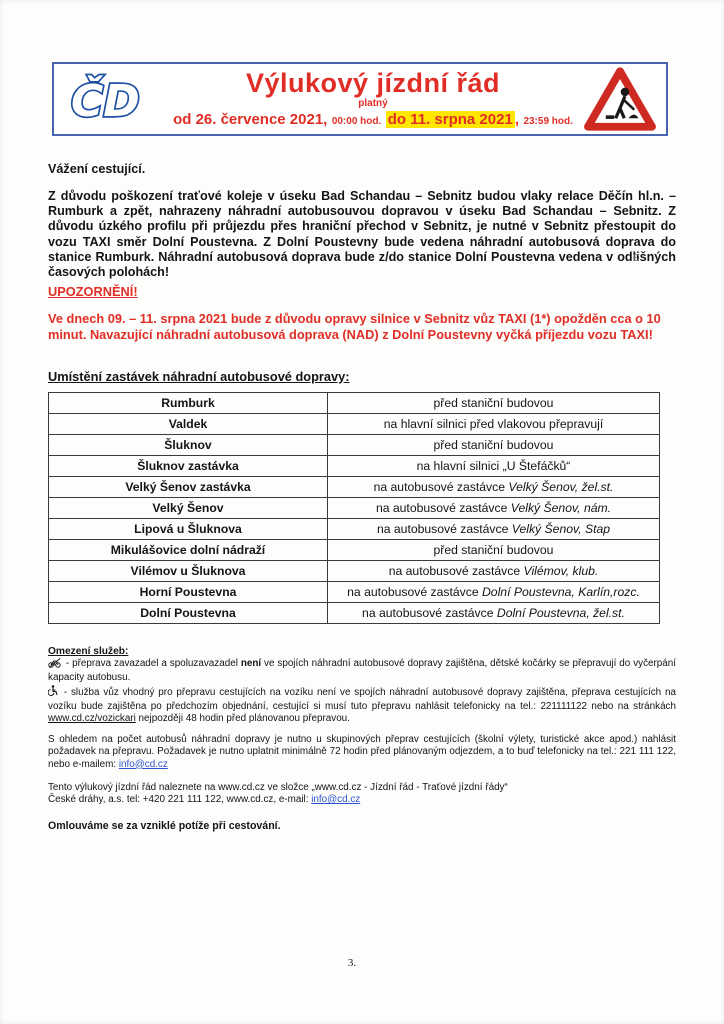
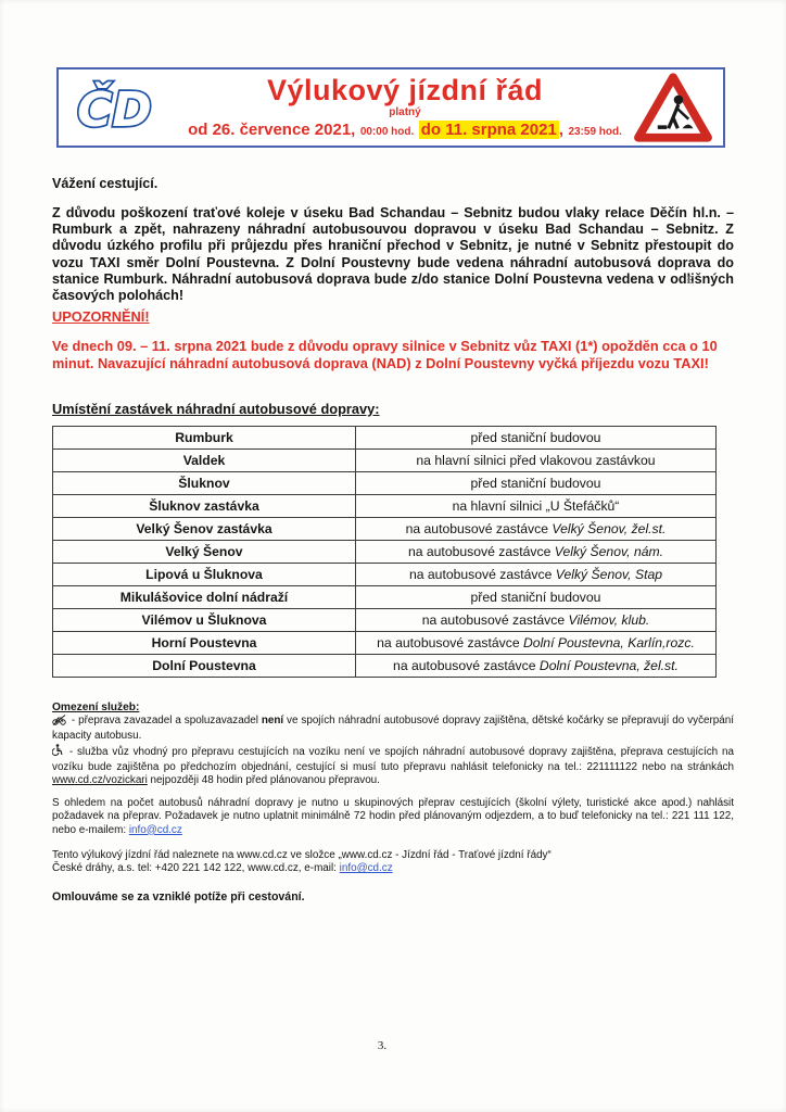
  ČD
  Výlukový jízdní řád
  platný
  od 26. července 2021, 00:00 hod. do 11. srpna 2021, 23:59 hod.
  Vážení cestující.
  Z důvodu poškození traťové koleje v úseku Bad Schandau – Sebnitz budou vlaky relace Děčín hl.n. – Rumburk a zpět, nahrazeny náhradní autobusouvou dopravou v úseku Bad Schandau – Sebnitz. Z důvodu úzkého profilu při průjezdu přes hraniční přechod v Sebnitz, je nutné v Sebnitz přestoupit do vozu TAXI směr Dolní Poustevna. Z Dolní Poustevny bude vedena náhradní autobusová doprava do stanice Rumburk. Náhradní autobusová doprava bude z/do stanice Dolní Poustevna vedena v odlišných časových polohách!
  UPOZORNĚNÍ!
  Ve dnech 09. – 11. srpna 2021 bude z důvodu opravy silnice v Sebnitz vůz TAXI (1*) opožděn cca o 10 minut. Navazující náhradní autobusová doprava (NAD) z Dolní Poustevny vyčká příjezdu vozu TAXI!
  Umístění zastávek náhradní autobusové dopravy:
  Rumburk	před staniční budovou
- Valdek	na hlavní silnici před vlakovou přepravují
+ Valdek	na hlavní silnici před vlakovou zastávkou
  Šluknov	před staniční budovou
  Šluknov zastávka	na hlavní silnici „U Štefáčků“
  Velký Šenov zastávka	na autobusové zastávce Velký Šenov, žel.st.
  Velký Šenov	na autobusové zastávce Velký Šenov, nám.
  Lipová u Šluknova	na autobusové zastávce Velký Šenov, Stap
  Mikulášovice dolní nádraží	před staniční budovou
  Vilémov u Šluknova	na autobusové zastávce Vilémov, klub.
  Horní Poustevna	na autobusové zastávce Dolní Poustevna, Karlín,rozc.
  Dolní Poustevna	na autobusové zastávce Dolní Poustevna, žel.st.
  Omezení služeb:
  - přeprava zavazadel a spoluzavazadel není ve spojích náhradní autobusové dopravy zajištěna, dětské kočárky se přepravují do vyčerpání kapacity autobusu.
  - služba vůz vhodný pro přepravu cestujících na vozíku není ve spojích náhradní autobusové dopravy zajištěna, přeprava cestujících na vozíku bude zajištěna po předchozím objednání, cestující si musí tuto přepravu nahlásit telefonicky na tel.: 221111122 nebo na stránkách www.cd.cz/vozickari nejpozději 48 hodin před plánovanou přepravou.
- S ohledem na počet autobusů náhradní dopravy je nutno u skupinových přeprav cestujících (školní výlety, turistické akce apod.) nahlásit požadavek na přepravu. Požadavek je nutno uplatnit minimálně 72 hodin před plánovaným odjezdem, a to buď telefonicky na tel.: 221 111 122, nebo e-mailem: info@cd.cz
+ S ohledem na počet autobusů náhradní dopravy je nutno u skupinových přeprav cestujících (školní výlety, turistické akce apod.) nahlásit požadavek na přeprav. Požadavek je nutno uplatnit minimálně 72 hodin před plánovaným odjezdem, a to buď telefonicky na tel.: 221 111 122, nebo e-mailem: info@cd.cz
  Tento výlukový jízdní řád naleznete na www.cd.cz ve složce „www.cd.cz - Jízdní řád - Traťové jízdní řády“
- České dráhy, a.s. tel: +420 221 111 122, www.cd.cz, e-mail: info@cd.cz
+ České dráhy, a.s. tel: +420 221 142 122, www.cd.cz, e-mail: info@cd.cz
  Omlouváme se za vzniklé potíže při cestování.
  3.
